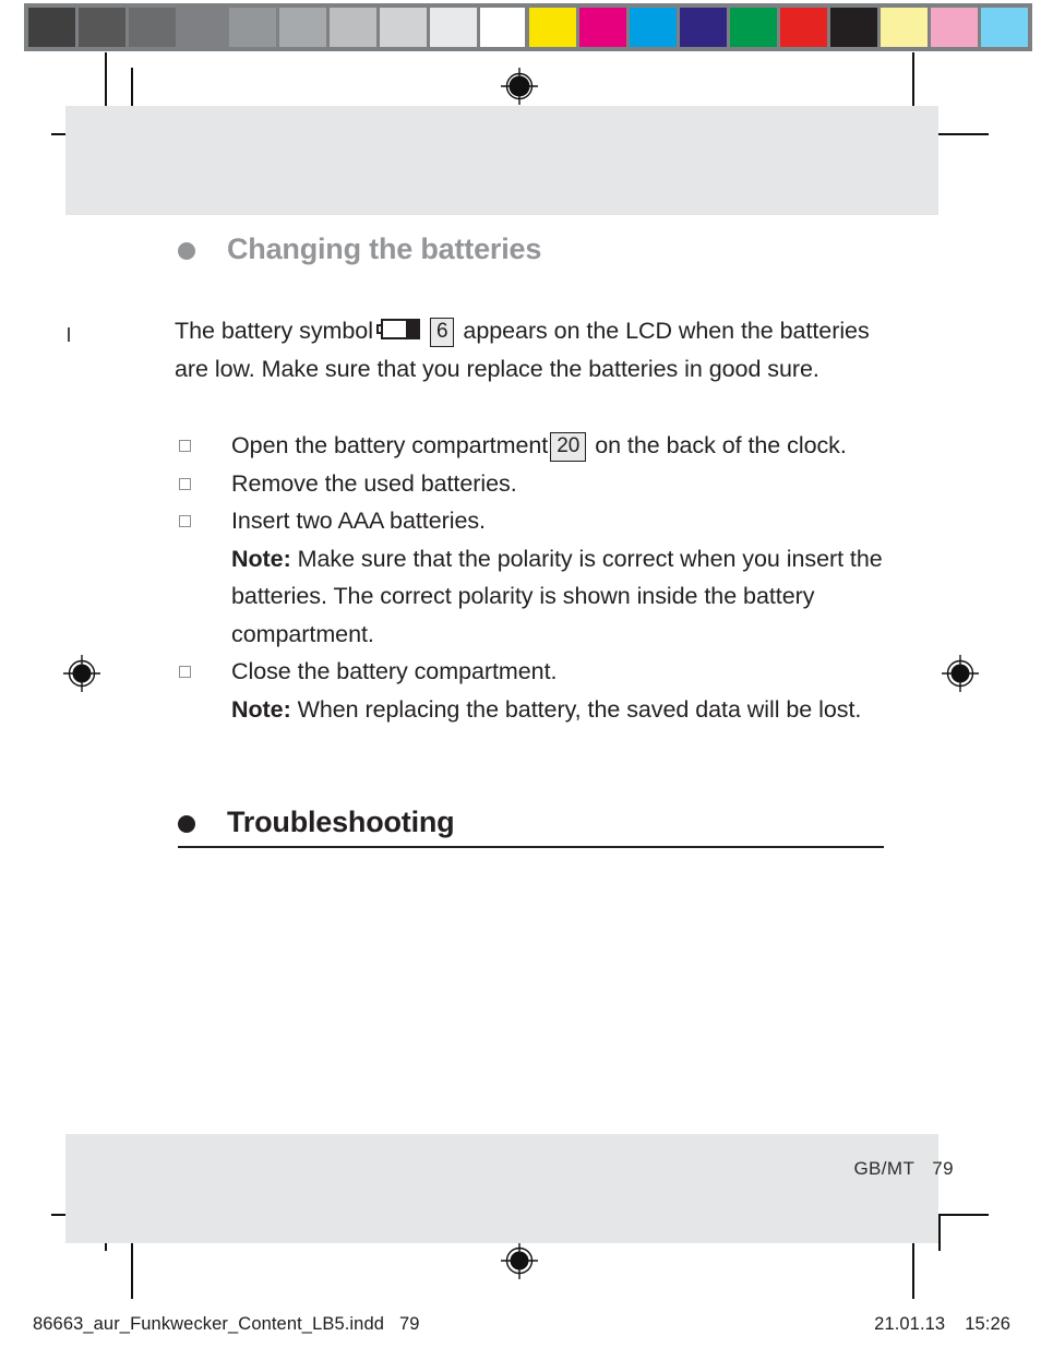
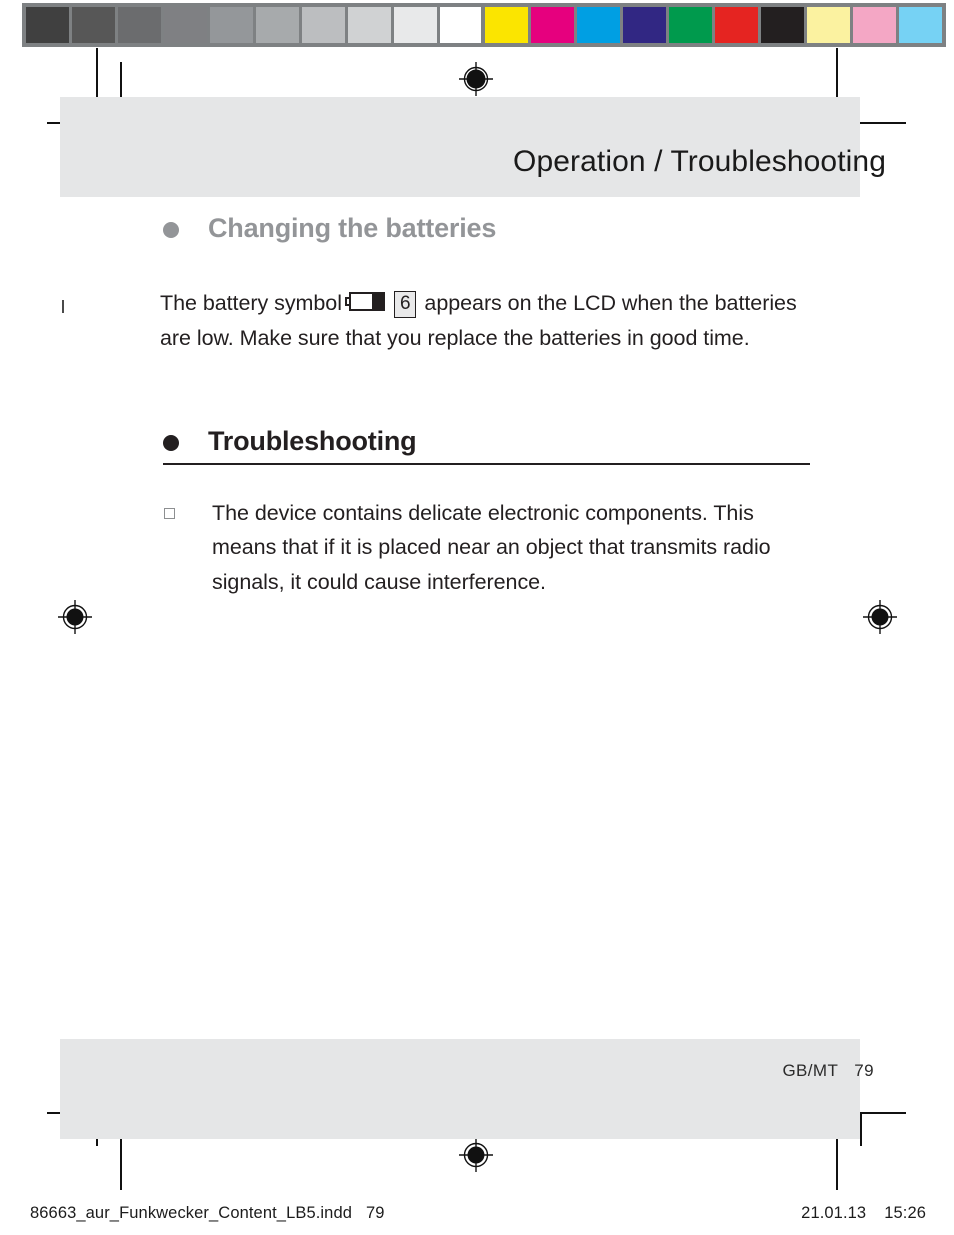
+ Operation / Troubleshooting
  Changing the batteries
- The battery symbol 6 appears on the LCD when the batteries are low. Make sure that you replace the batteries in good sure.
+ The battery symbol 6 appears on the LCD when the batteries are low. Make sure that you replace the batteries in good time.
- Open the battery compartment 20 on the back of the clock.
- Remove the used batteries.
- Insert two AAA batteries.
- Note: Make sure that the polarity is correct when you insert the batteries. The correct polarity is shown inside the battery compartment.
- Close the battery compartment.
- Note: When replacing the battery, the saved data will be lost.
  Troubleshooting
+ The device contains delicate electronic components. This means that if it is placed near an object that transmits radio signals, it could cause interference.
  GB/MT 79
  86663_aur_Funkwecker_Content_LB5.indd 79
  21.01.13 15:26
